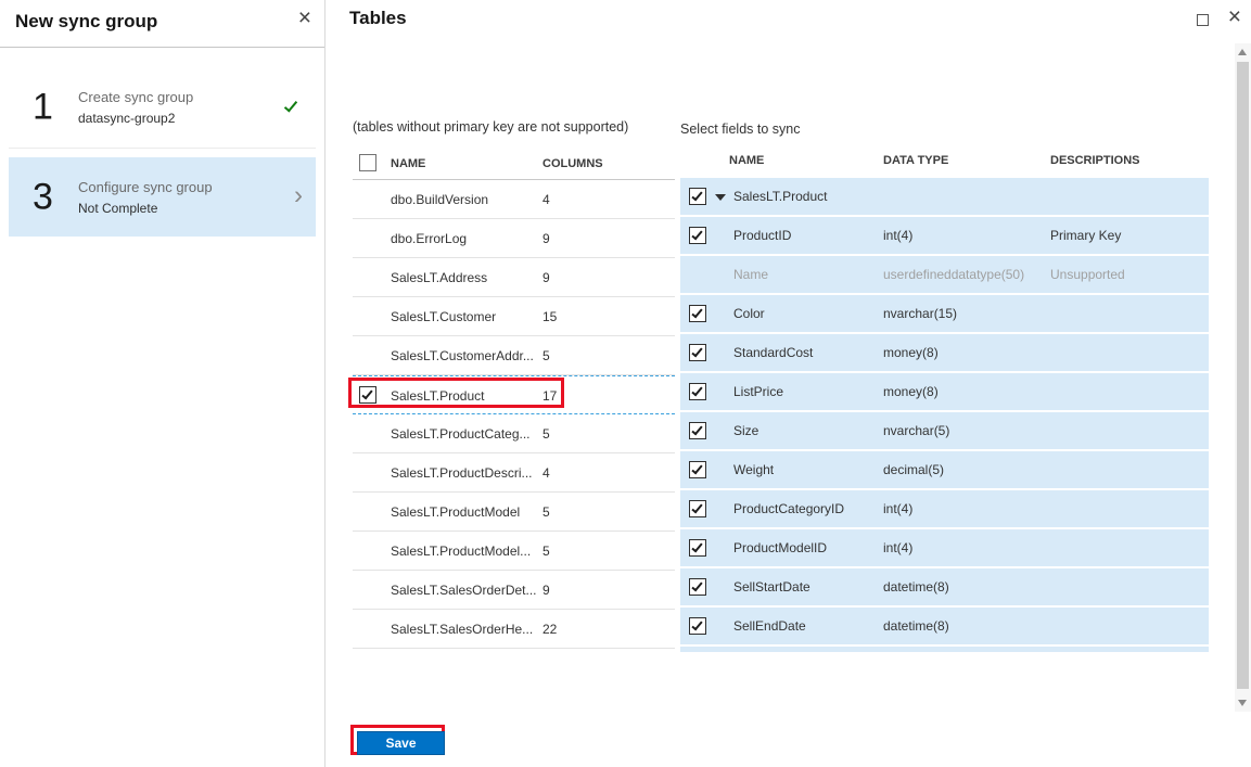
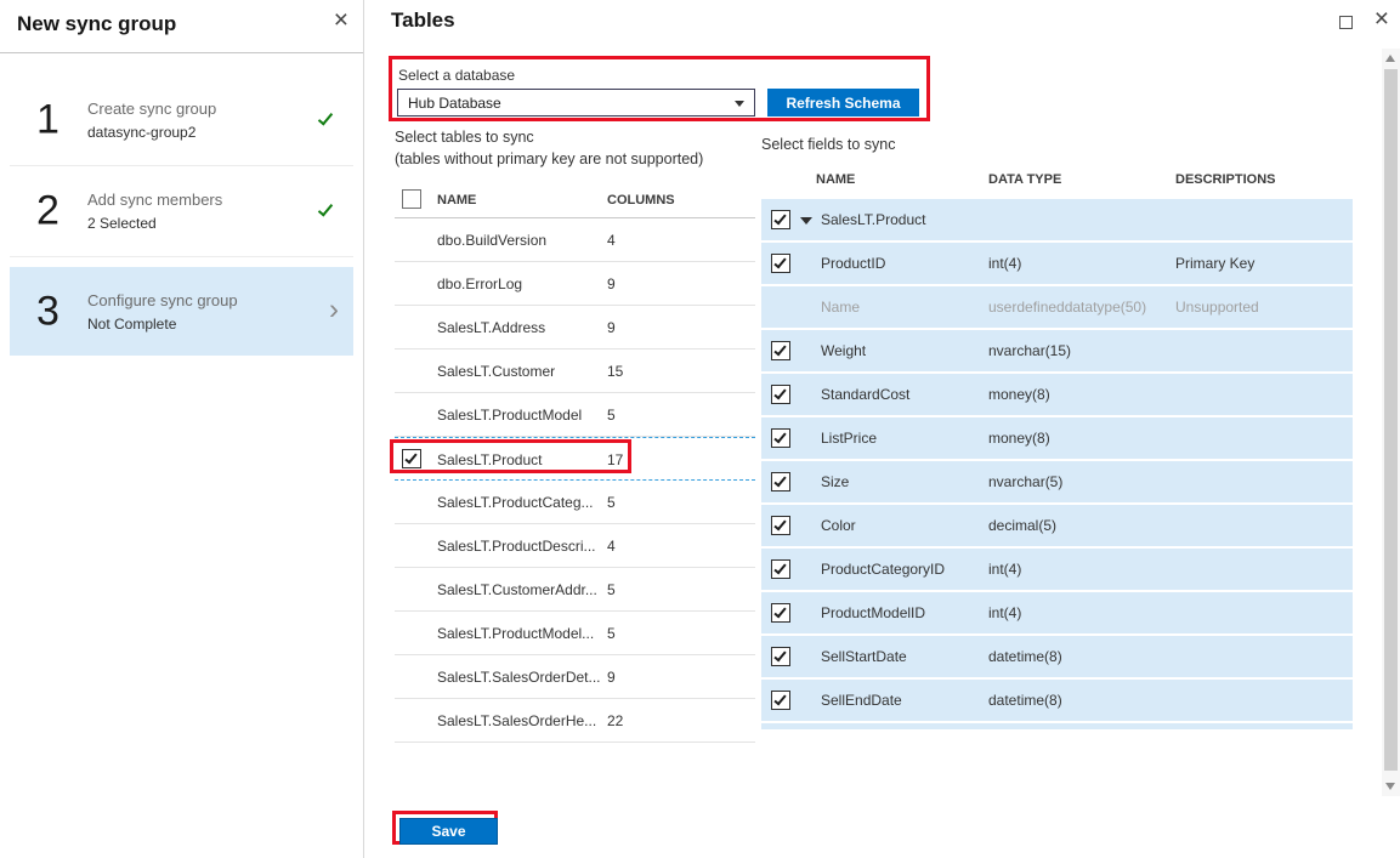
  New sync group
  ×
  1
  Create sync group
  datasync-group2
+ 2
+ Add sync members
+ 2 Selected
  3
  Configure sync group
  Not Complete
  ›
  Tables
  ×
+ Select a database
+ Hub Database
+ Refresh Schema
+ Select tables to sync
  (tables without primary key are not supported)
  NAME
  COLUMNS
  dbo.BuildVersion
  4
  dbo.ErrorLog
  9
  SalesLT.Address
  9
  SalesLT.Customer
  15
- SalesLT.CustomerAddr...
+ SalesLT.ProductModel
  5
  SalesLT.Product
  17
  SalesLT.ProductCateg...
  5
  SalesLT.ProductDescri...
  4
- SalesLT.ProductModel
+ SalesLT.CustomerAddr...
  5
  SalesLT.ProductModel...
  5
  SalesLT.SalesOrderDet...
  9
  SalesLT.SalesOrderHe...
  22
  Select fields to sync
  NAME
  DATA TYPE
  DESCRIPTIONS
  SalesLT.Product
  ProductID
  int(4)
  Primary Key
  Name
  userdefineddatatype(50)
  Unsupported
- Color
+ Weight
  nvarchar(15)
  StandardCost
  money(8)
  ListPrice
  money(8)
  Size
  nvarchar(5)
- Weight
+ Color
  decimal(5)
  ProductCategoryID
  int(4)
  ProductModelID
  int(4)
  SellStartDate
  datetime(8)
  SellEndDate
  datetime(8)
  Save
